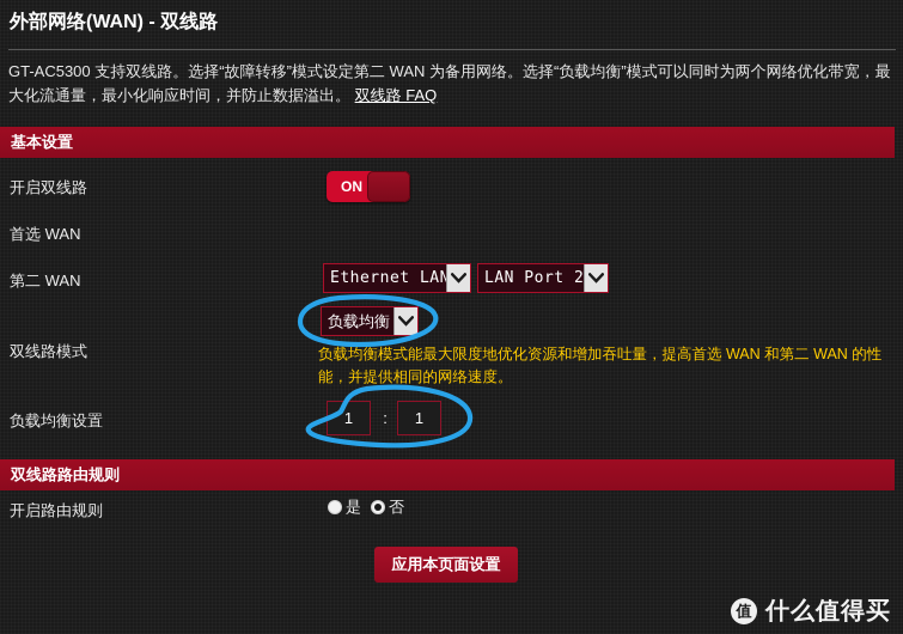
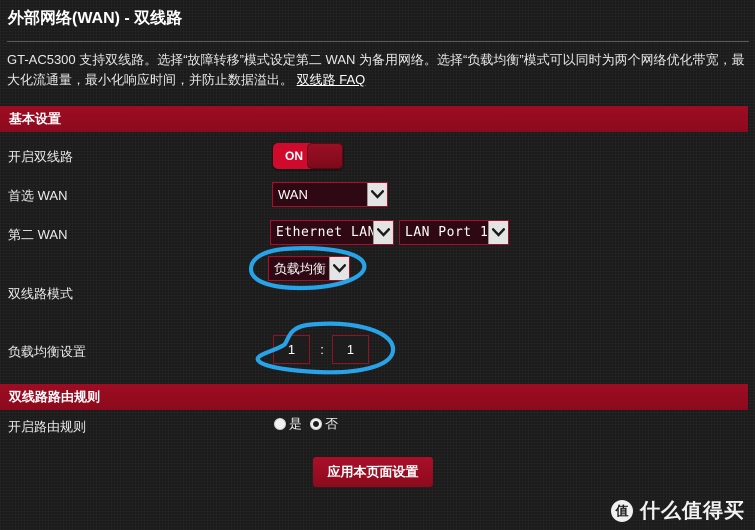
  外部网络(WAN) - 双线路
  GT-AC5300 支持双线路。选择“故障转移”模式设定第二 WAN 为备用网络。选择“负载均衡”模式可以同时为两个网络优化带宽，最大化流通量，最小化响应时间，并防止数据溢出。 双线路 FAQ
  基本设置
  开启双线路
  ON
  首选 WAN
+ WAN
  第二 WAN
  Ethernet LAN
- LAN Port 2
+ LAN Port 1
  双线路模式
  负载均衡
- 负载均衡模式能最大限度地优化资源和增加吞吐量，提高首选 WAN 和第二 WAN 的性能，并提供相同的网络速度。
  负载均衡设置
  1
  :
  1
  双线路路由规则
  开启路由规则
  是
  否
  应用本页面设置
  值
  什么值得买
